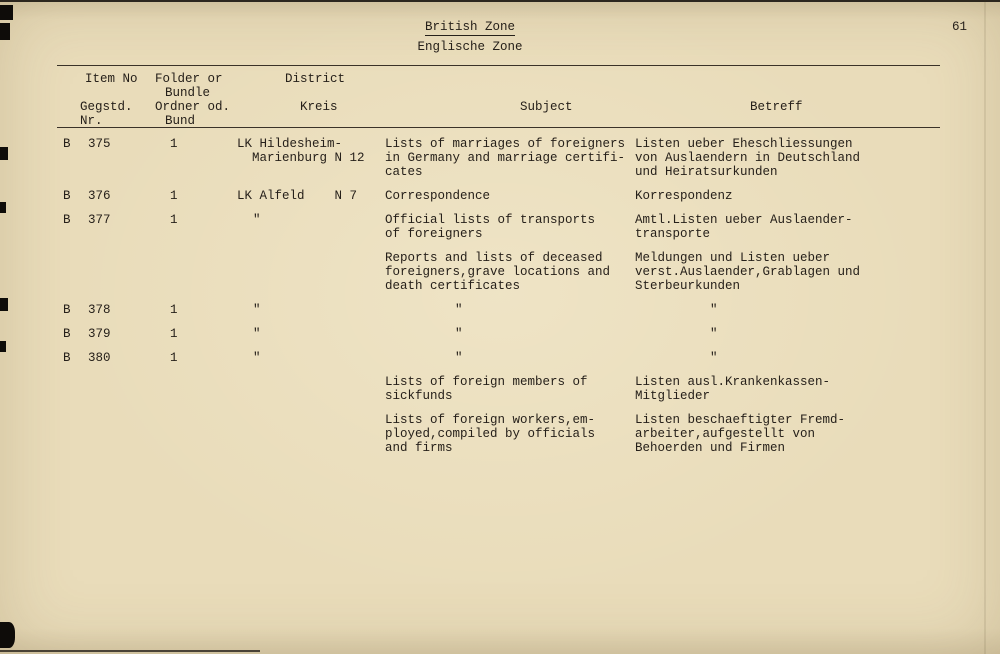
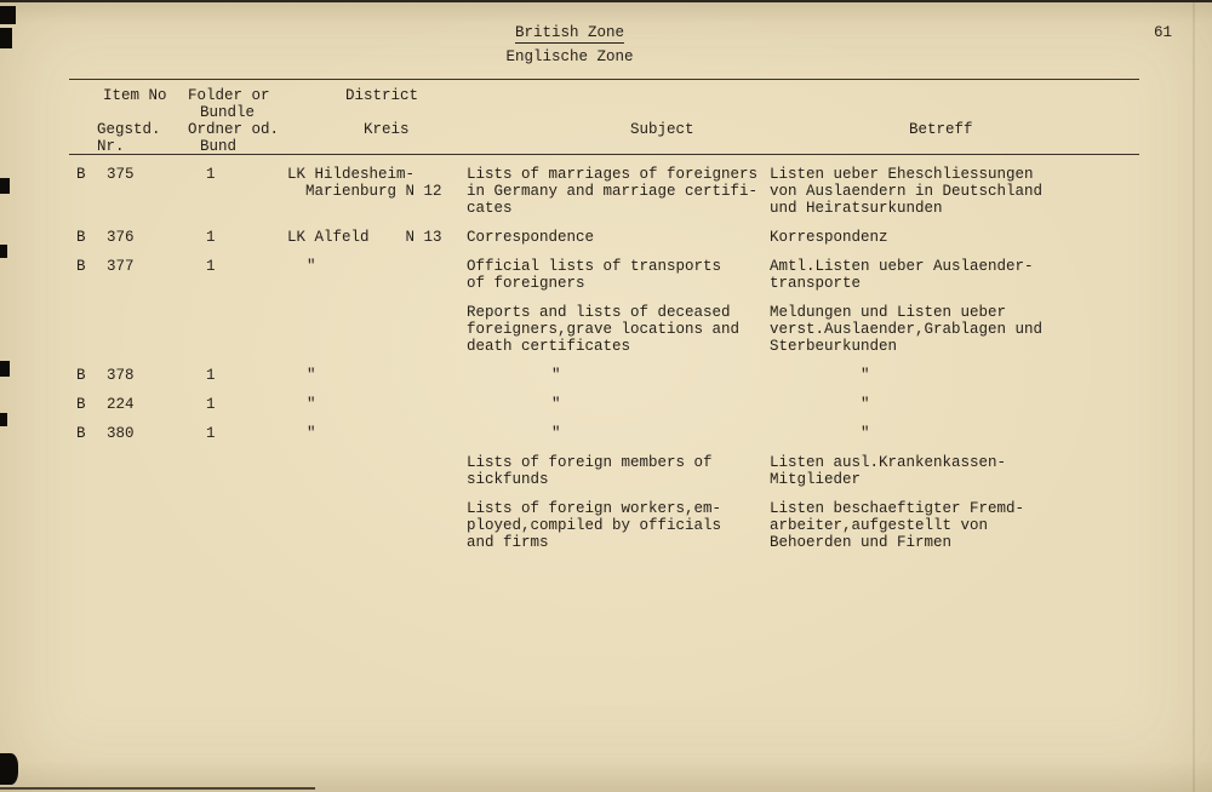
  61
  British Zone
  Englische Zone
  Item No
  Folder or
  District
  Bundle
  Gegstd.
  Ordner od.
  Kreis
  Subject
  Betreff
  Nr.
  Bund
  B
  375
  1
  LK Hildesheim-
  Marienburg N 12
  Lists of marriages of foreigners
  in Germany and marriage certifi-
  cates
  Listen ueber Eheschliessungen
  von Auslaendern in Deutschland
  und Heiratsurkunden
  B
  376
  1
- LK Alfeld N 7
+ LK Alfeld N 13
  Correspondence
  Korrespondenz
  B
  377
  1
  "
  Official lists of transports
  of foreigners
  Amtl.Listen ueber Auslaender-
  transporte
  Reports and lists of deceased
  foreigners,grave locations and
  death certificates
  Meldungen und Listen ueber
  verst.Auslaender,Grablagen und
  Sterbeurkunden
  B
  378
  1
  "
  "
  "
  B
- 379
+ 224
  1
  "
  "
  "
  B
  380
  1
  "
  "
  "
  Lists of foreign members of
  sickfunds
  Listen ausl.Krankenkassen-
  Mitglieder
  Lists of foreign workers,em-
  ployed,compiled by officials
  and firms
  Listen beschaeftigter Fremd-
  arbeiter,aufgestellt von
  Behoerden und Firmen
